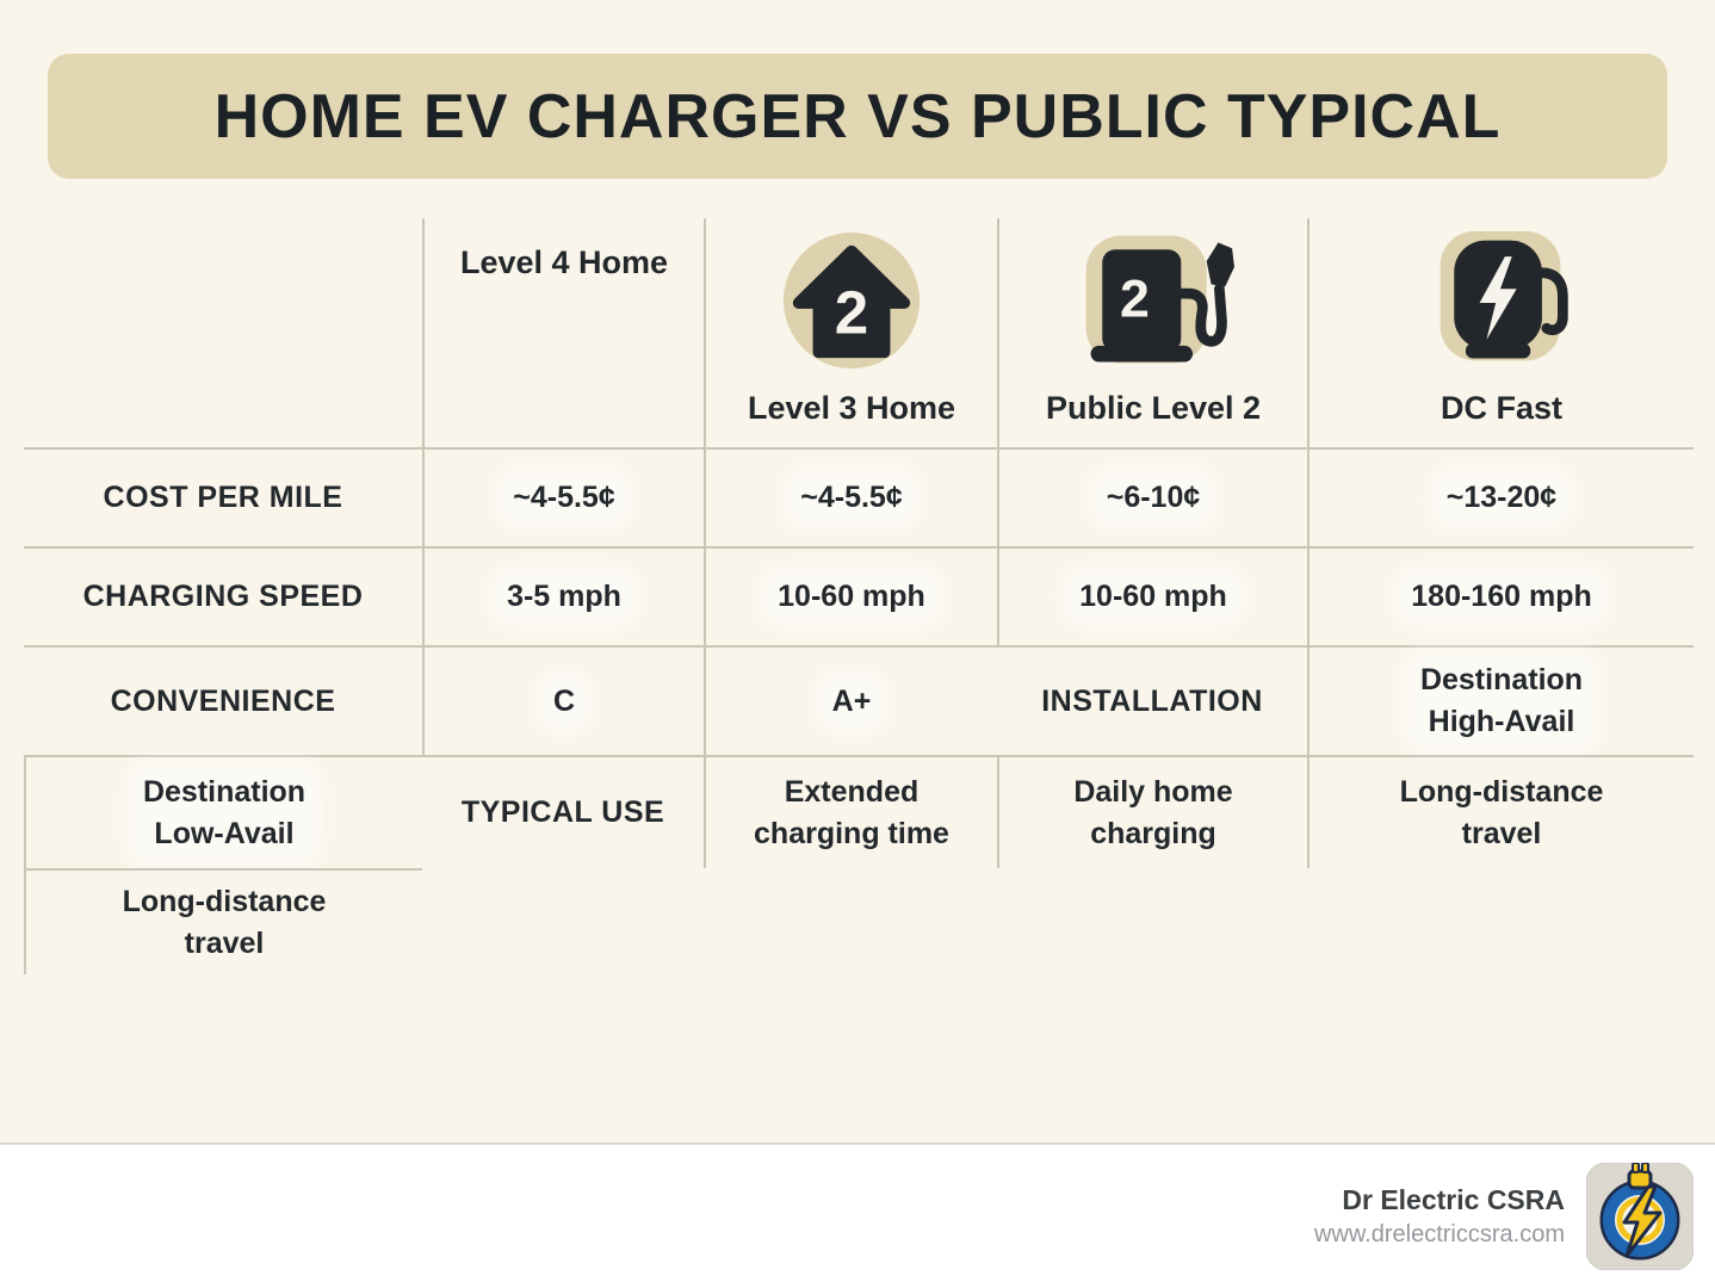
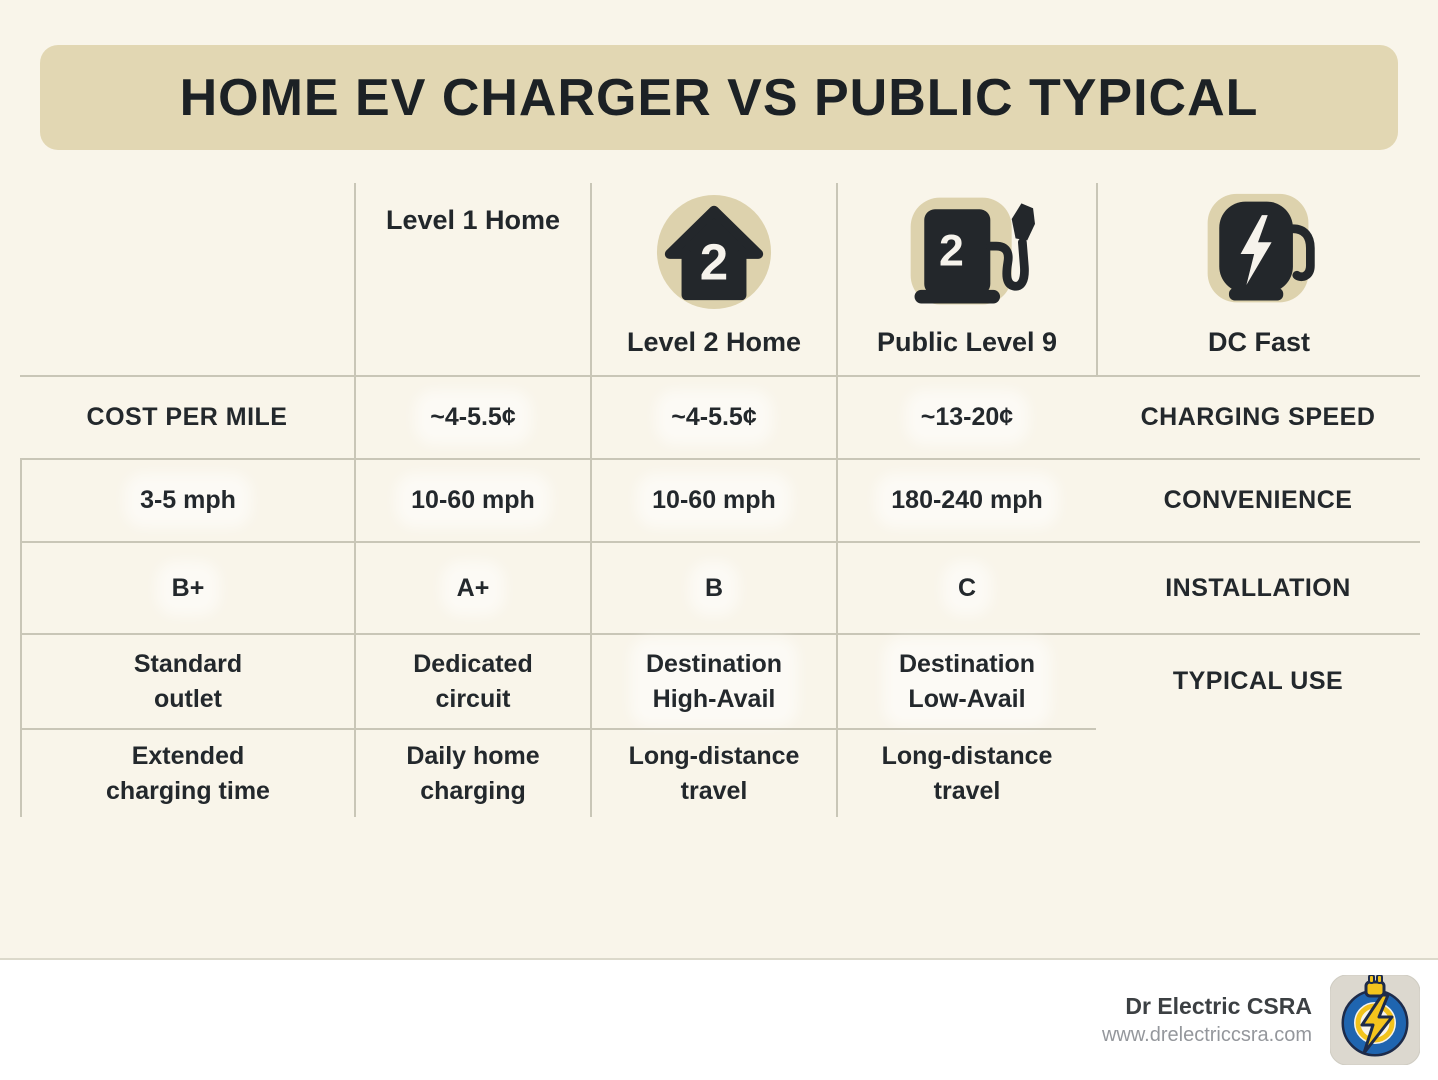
  HOME EV CHARGER VS PUBLIC TYPICAL
- Level 4 Home
+ Level 1 Home
  2
- Level 3 Home
+ Level 2 Home
  2
- Public Level 2
+ Public Level 9
  DC Fast
  COST PER MILE
  ~4-5.5¢
  ~4-5.5¢
- ~6-10¢
  ~13-20¢
  CHARGING SPEED
  3-5 mph
  10-60 mph
  10-60 mph
- 180-160 mph
+ 180-240 mph
  CONVENIENCE
+ B+
- C
+ A+
+ B
- A+
+ C
  INSTALLATION
+ Standard
+ outlet
+ Dedicated
+ circuit
  Destination
  High-Avail
  Destination
  Low-Avail
  TYPICAL USE
  Extended
  charging time
  Daily home
  charging
  Long-distance
  travel
  Long-distance
  travel
  Dr Electric CSRA
  www.drelectriccsra.com
